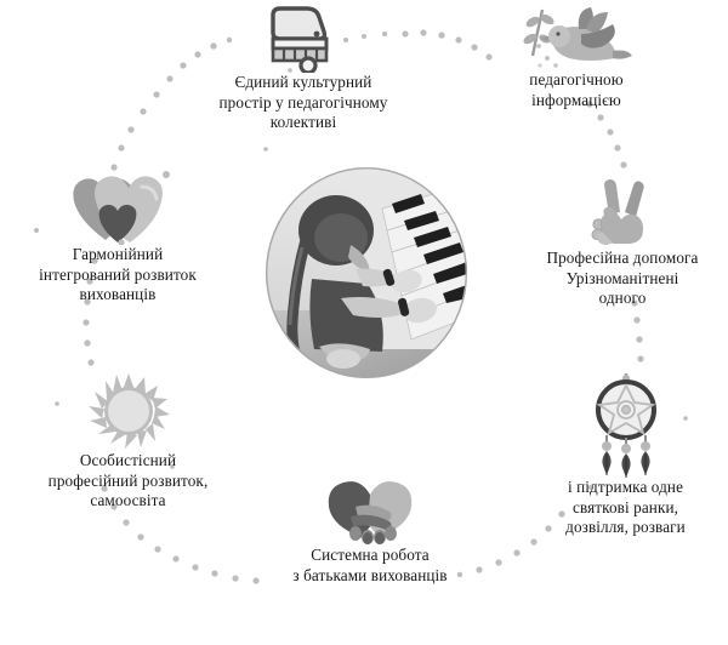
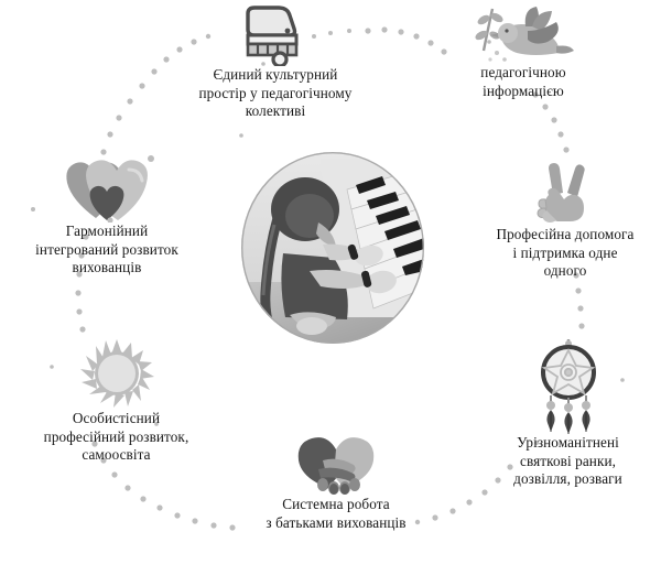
  Єдиний культурний
  простір у педагогічному
  колективі
  педагогічною
  інформацією
  Професійна допомога
- Урізноманітнені
+ і підтримка одне
  одного
- і підтримка одне
+ Урізноманітнені
  святкові ранки,
  дозвілля, розваги
  Системна робота
  з батьками вихованців
  Особистісний
  професійний розвиток,
  самоосвіта
  Гармонійний
  інтегрований розвиток
  вихованців
